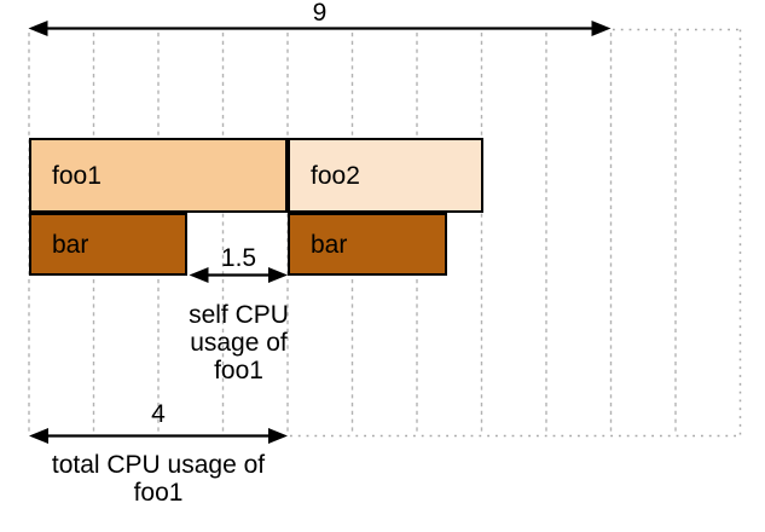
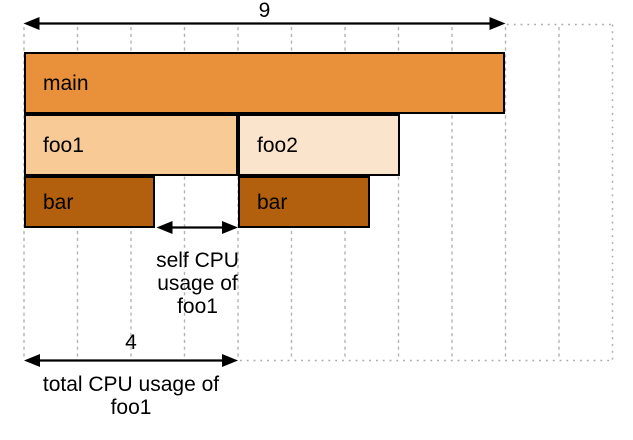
+ main
  foo1
  foo2
  bar
  bar
  9
- 1.5
  self CPU
  usage of
  foo1
  4
  total CPU usage of
  foo1
